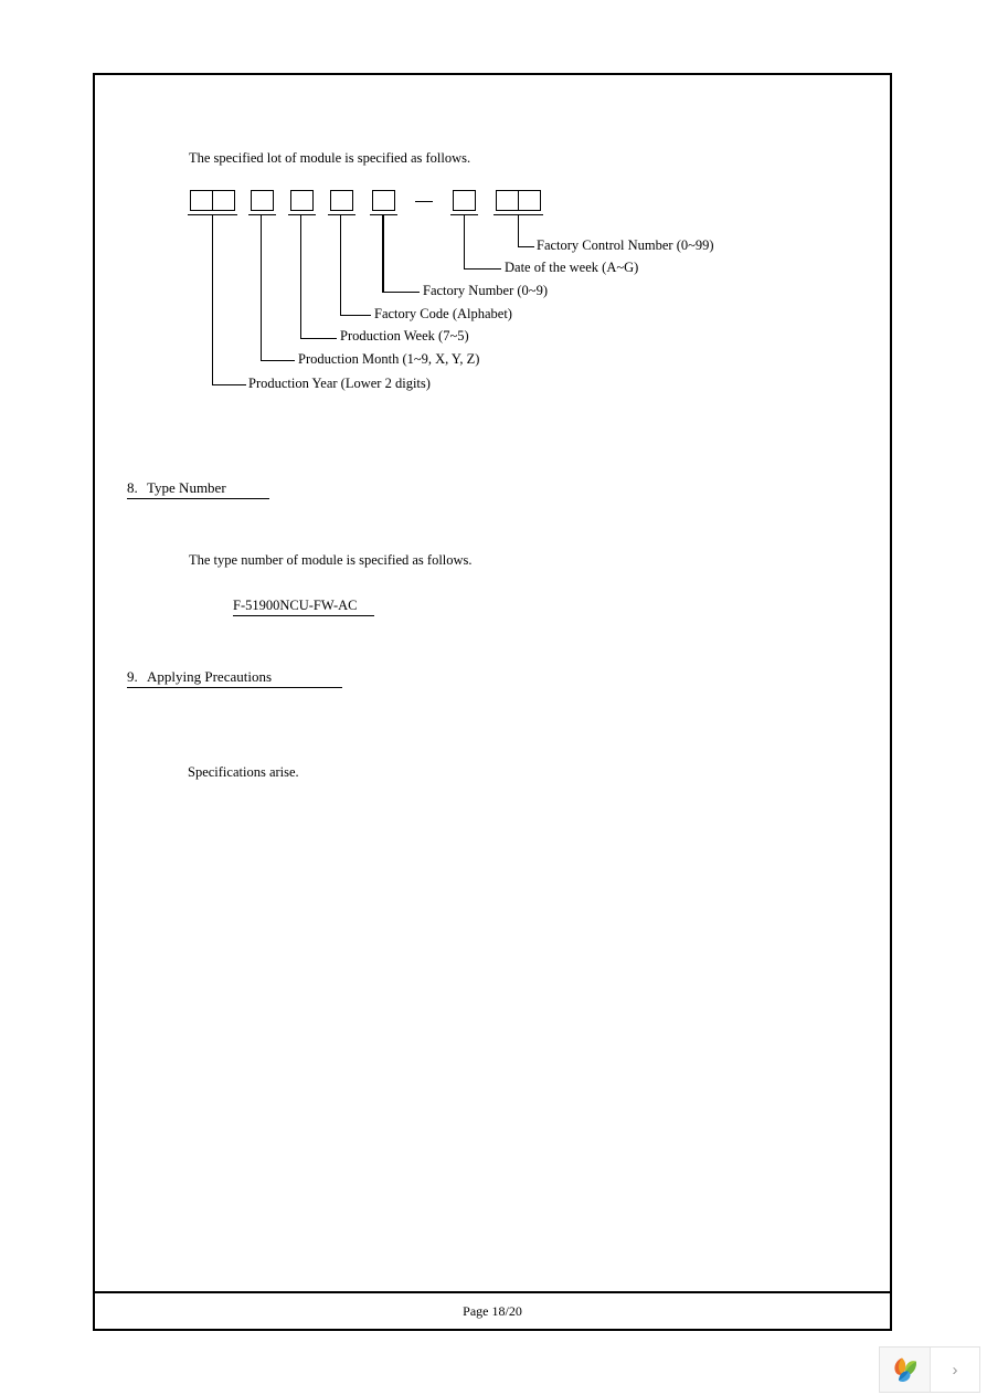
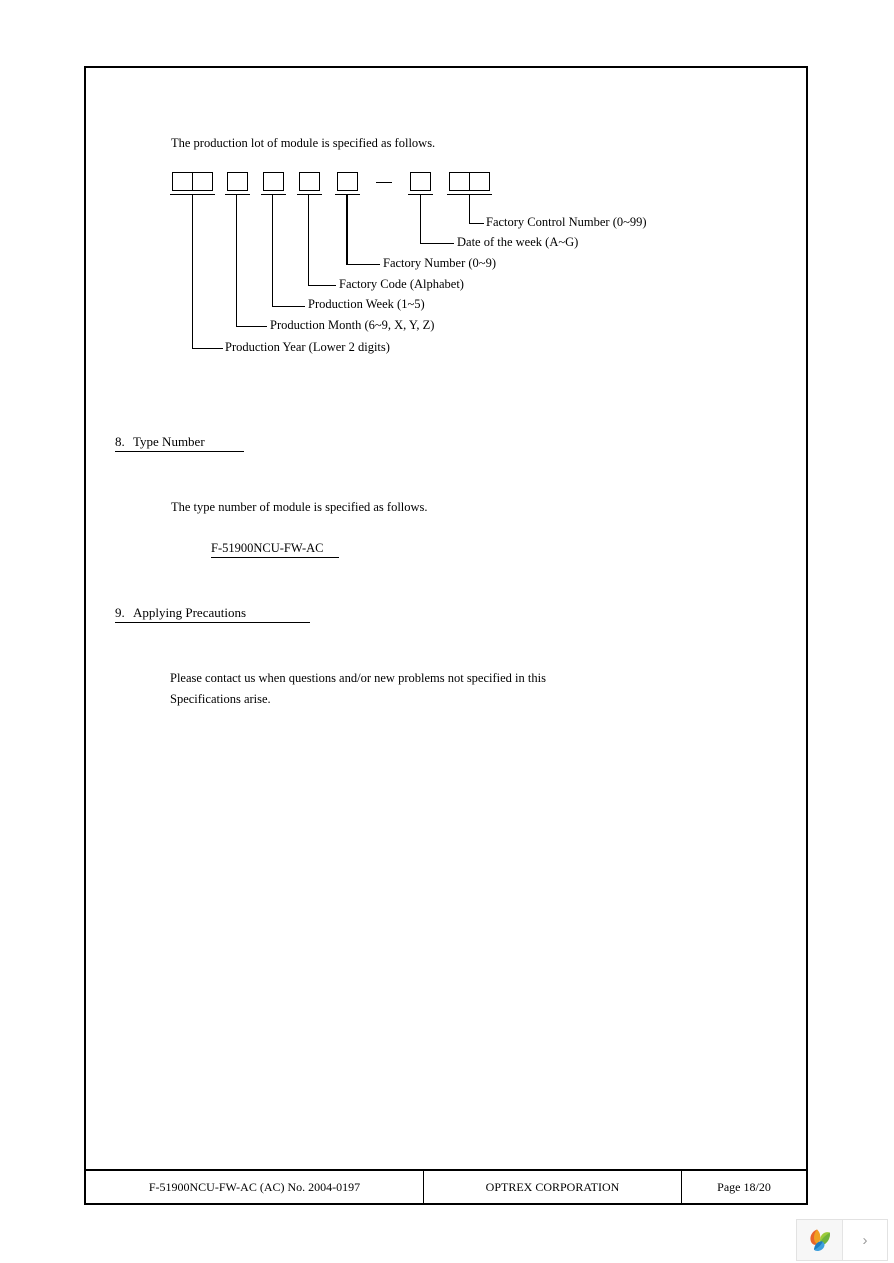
- The specified lot of module is specified as follows.
+ The production lot of module is specified as follows.
  Factory Control Number (0~99)
  Date of the week (A~G)
  Factory Number (0~9)
  Factory Code (Alphabet)
- Production Week (7~5)
+ Production Week (1~5)
- Production Month (1~9, X, Y, Z)
+ Production Month (6~9, X, Y, Z)
  Production Year (Lower 2 digits)
  8. Type Number
  The type number of module is specified as follows.
  F-51900NCU-FW-AC
  9. Applying Precautions
+ Please contact us when questions and/or new problems not specified in this
  Specifications arise.
+ F-51900NCU-FW-AC (AC) No. 2004-0197
+ OPTREX CORPORATION
  Page 18/20
  ›
